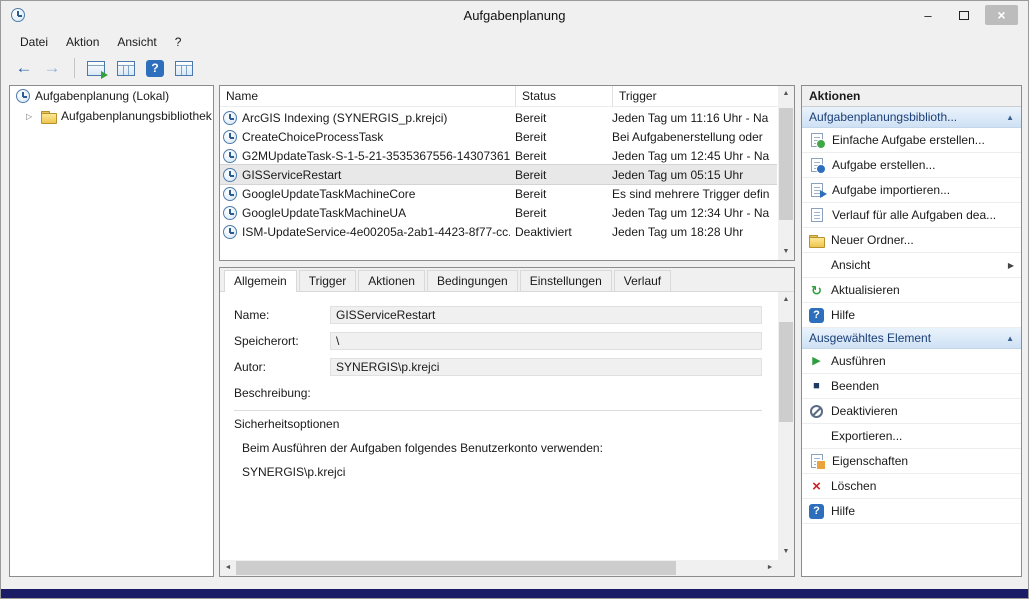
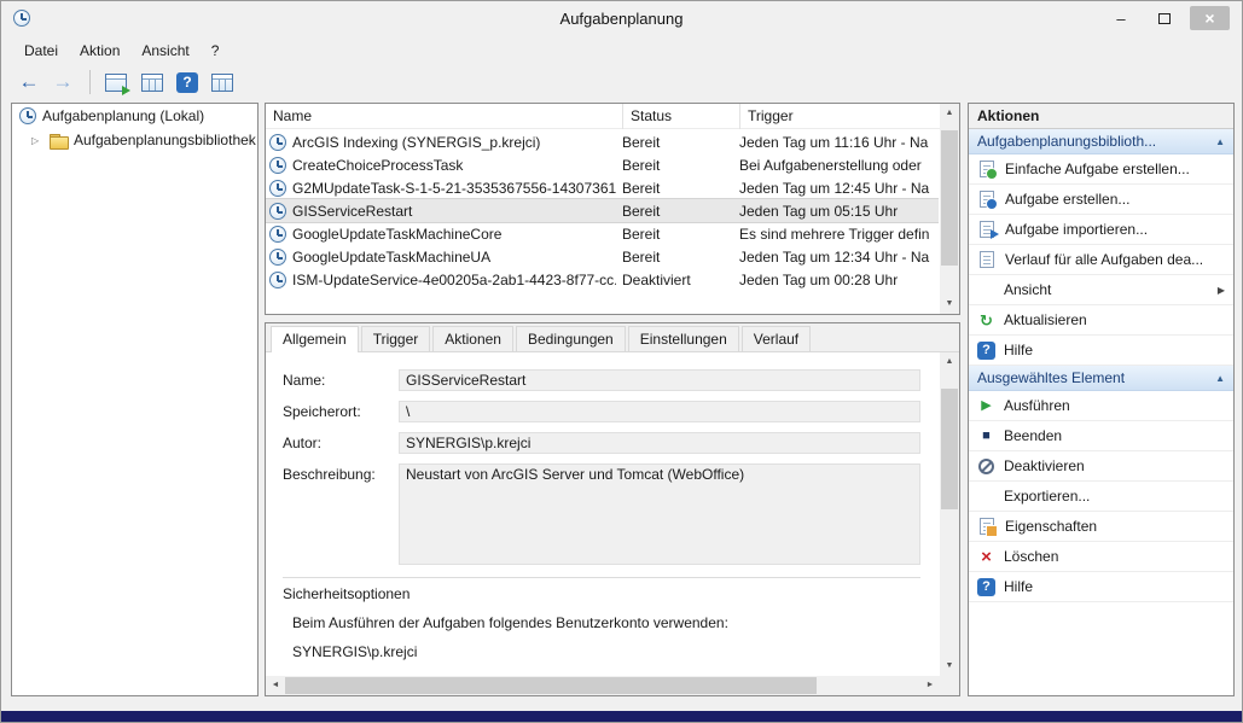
  Aufgabenplanung
  –
  ×
  Datei
  Aktion
  Ansicht
  ?
  ←
  →
  ?
  Aufgabenplanung (Lokal)
  ▷
  Aufgabenplanungsbibliothek
  Name
  Status
  Trigger
  ArcGIS Indexing (SYNERGIS_p.krejci)
  Bereit
  Jeden Tag um 11:16 Uhr - Na
  CreateChoiceProcessTask
  Bereit
  Bei Aufgabenerstellung oder
  G2MUpdateTask-S-1-5-21-3535367556-14307361
  Bereit
  Jeden Tag um 12:45 Uhr - Na
  GISServiceRestart
  Bereit
  Jeden Tag um 05:15 Uhr
  GoogleUpdateTaskMachineCore
  Bereit
  Es sind mehrere Trigger defin
  GoogleUpdateTaskMachineUA
  Bereit
  Jeden Tag um 12:34 Uhr - Na
  ISM-UpdateService-4e00205a-2ab1-4423-8f77-cc.
  Deaktiviert
- Jeden Tag um 18:28 Uhr
+ Jeden Tag um 00:28 Uhr
  Allgemein
  Trigger
  Aktionen
  Bedingungen
  Einstellungen
  Verlauf
  Name:
  GISServiceRestart
  Speicherort:
  \
  Autor:
  SYNERGIS\p.krejci
  Beschreibung:
+ Neustart von ArcGIS Server und Tomcat (WebOffice)
  Sicherheitsoptionen
  Beim Ausführen der Aufgaben folgendes Benutzerkonto verwenden:
  SYNERGIS\p.krejci
  Aktionen
  Aufgabenplanungsbiblioth...
  ▲
  Einfache Aufgabe erstellen...
  Aufgabe erstellen...
  Aufgabe importieren...
  Verlauf für alle Aufgaben dea...
- Neuer Ordner...
  Ansicht
  ▶
  ↻
  Aktualisieren
  ?
  Hilfe
  Ausgewähltes Element
  ▲
  ▶
  Ausführen
  ■
  Beenden
  Deaktivieren
  Exportieren...
  Eigenschaften
  ×
  Löschen
  ?
  Hilfe
